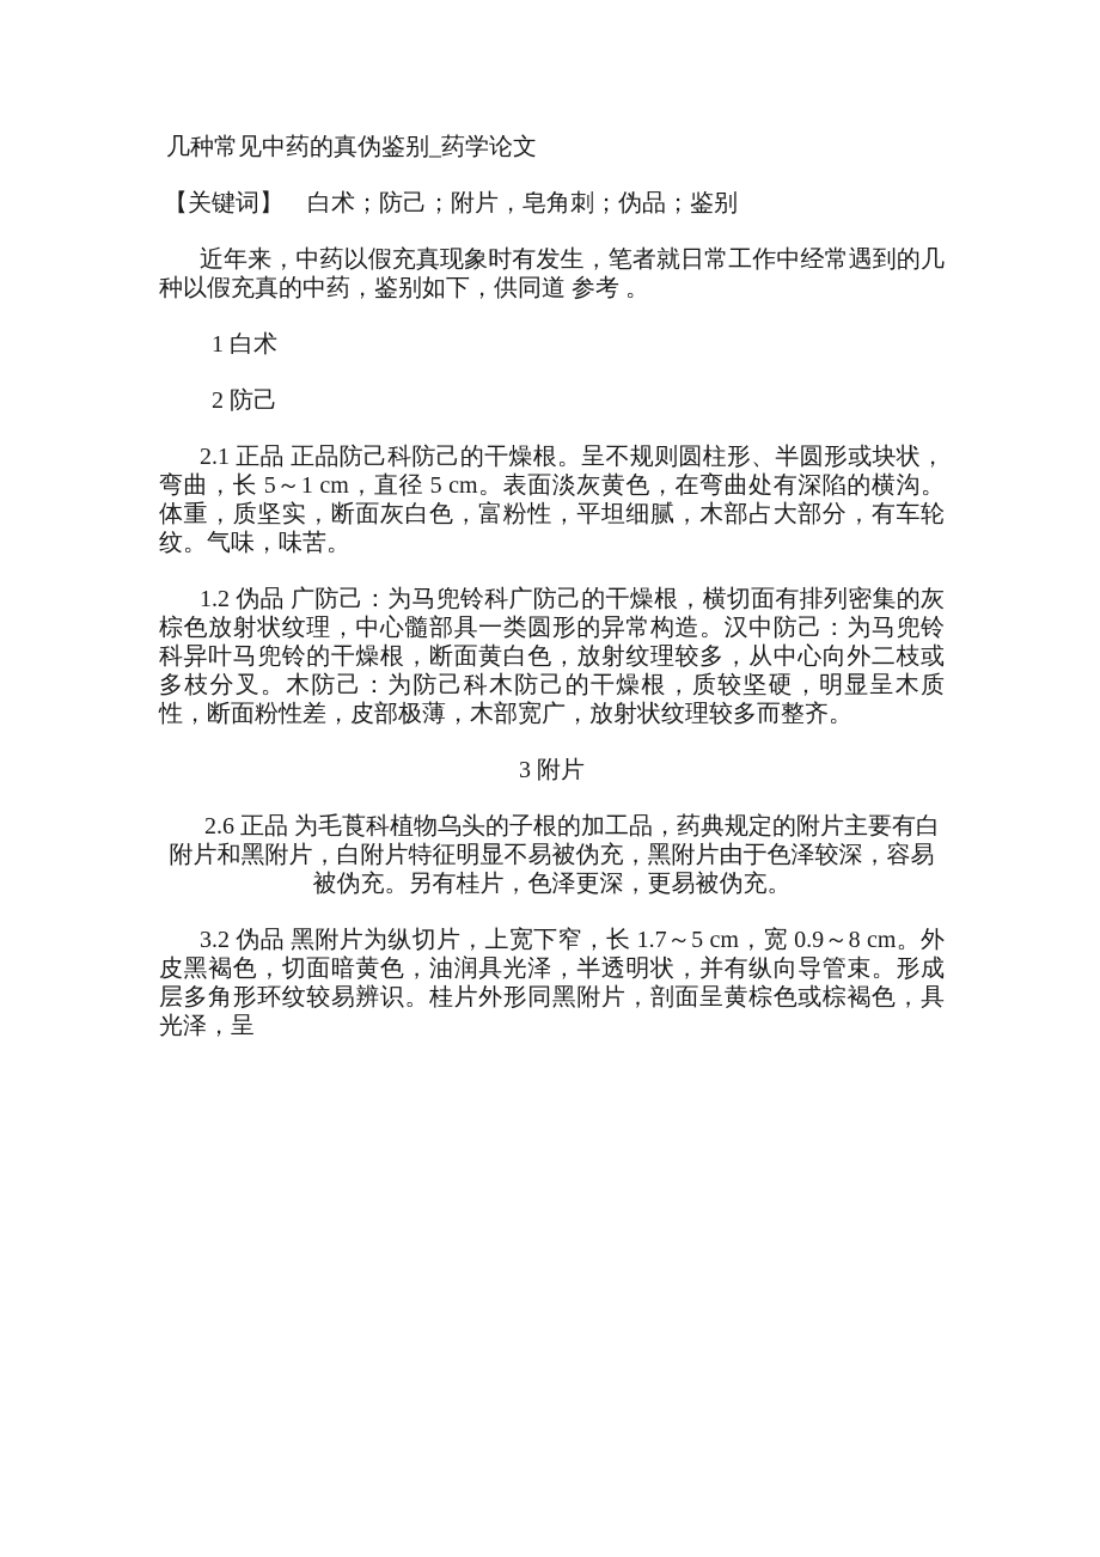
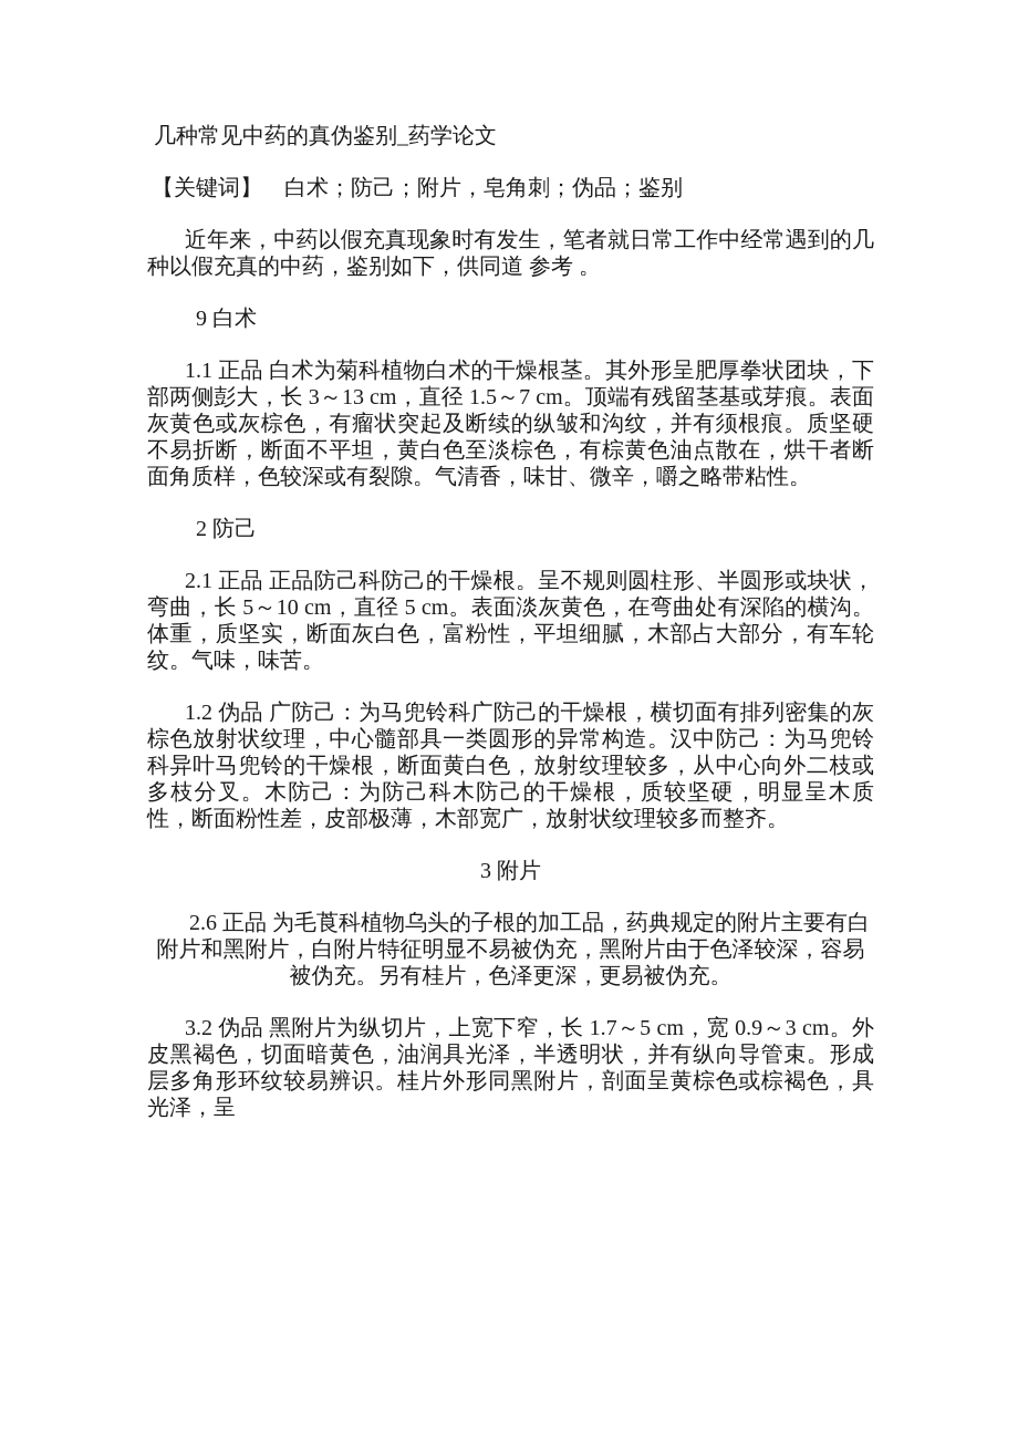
  几种常见中药的真伪鉴别_药学论文
  【关键词】 白术；防己；附片，皂角刺；伪品；鉴别
  近年来，中药以假充真现象时有发生，笔者就日常工作中经常遇到的几种以假充真的中药，鉴别如下，供同道 参考 。
- 1 白术
+ 9 白术
+ 1.1 正品 白术为菊科植物白术的干燥根茎。其外形呈肥厚拳状团块，下部两侧彭大，长 3～13 cm，直径 1.5～7 cm。顶端有残留茎基或芽痕。表面灰黄色或灰棕色，有瘤状突起及断续的纵皱和沟纹，并有须根痕。质坚硬不易折断，断面不平坦，黄白色至淡棕色，有棕黄色油点散在，烘干者断面角质样，色较深或有裂隙。气清香，味甘、微辛，嚼之略带粘性。
  2 防己
- 2.1 正品 正品防己科防己的干燥根。呈不规则圆柱形、半圆形或块状，弯曲，长 5～1 cm，直径 5 cm。表面淡灰黄色，在弯曲处有深陷的横沟。体重，质坚实，断面灰白色，富粉性，平坦细腻，木部占大部分，有车轮纹。气味，味苦。
+ 2.1 正品 正品防己科防己的干燥根。呈不规则圆柱形、半圆形或块状，弯曲，长 5～10 cm，直径 5 cm。表面淡灰黄色，在弯曲处有深陷的横沟。体重，质坚实，断面灰白色，富粉性，平坦细腻，木部占大部分，有车轮纹。气味，味苦。
  1.2 伪品 广防己：为马兜铃科广防己的干燥根，横切面有排列密集的灰棕色放射状纹理，中心髓部具一类圆形的异常构造。汉中防己：为马兜铃科异叶马兜铃的干燥根，断面黄白色，放射纹理较多，从中心向外二枝或多枝分叉。木防己：为防己科木防己的干燥根，质较坚硬，明显呈木质性，断面粉性差，皮部极薄，木部宽广，放射状纹理较多而整齐。
  3 附片
  2.6 正品 为毛莨科植物乌头的子根的加工品，药典规定的附片主要有白附片和黑附片，白附片特征明显不易被伪充，黑附片由于色泽较深，容易被伪充。另有桂片，色泽更深，更易被伪充。
- 3.2 伪品 黑附片为纵切片，上宽下窄，长 1.7～5 cm，宽 0.9～8 cm。外皮黑褐色，切面暗黄色，油润具光泽，半透明状，并有纵向导管束。形成层多角形环纹较易辨识。桂片外形同黑附片，剖面呈黄棕色或棕褐色，具光泽，呈
+ 3.2 伪品 黑附片为纵切片，上宽下窄，长 1.7～5 cm，宽 0.9～3 cm。外皮黑褐色，切面暗黄色，油润具光泽，半透明状，并有纵向导管束。形成层多角形环纹较易辨识。桂片外形同黑附片，剖面呈黄棕色或棕褐色，具光泽，呈
